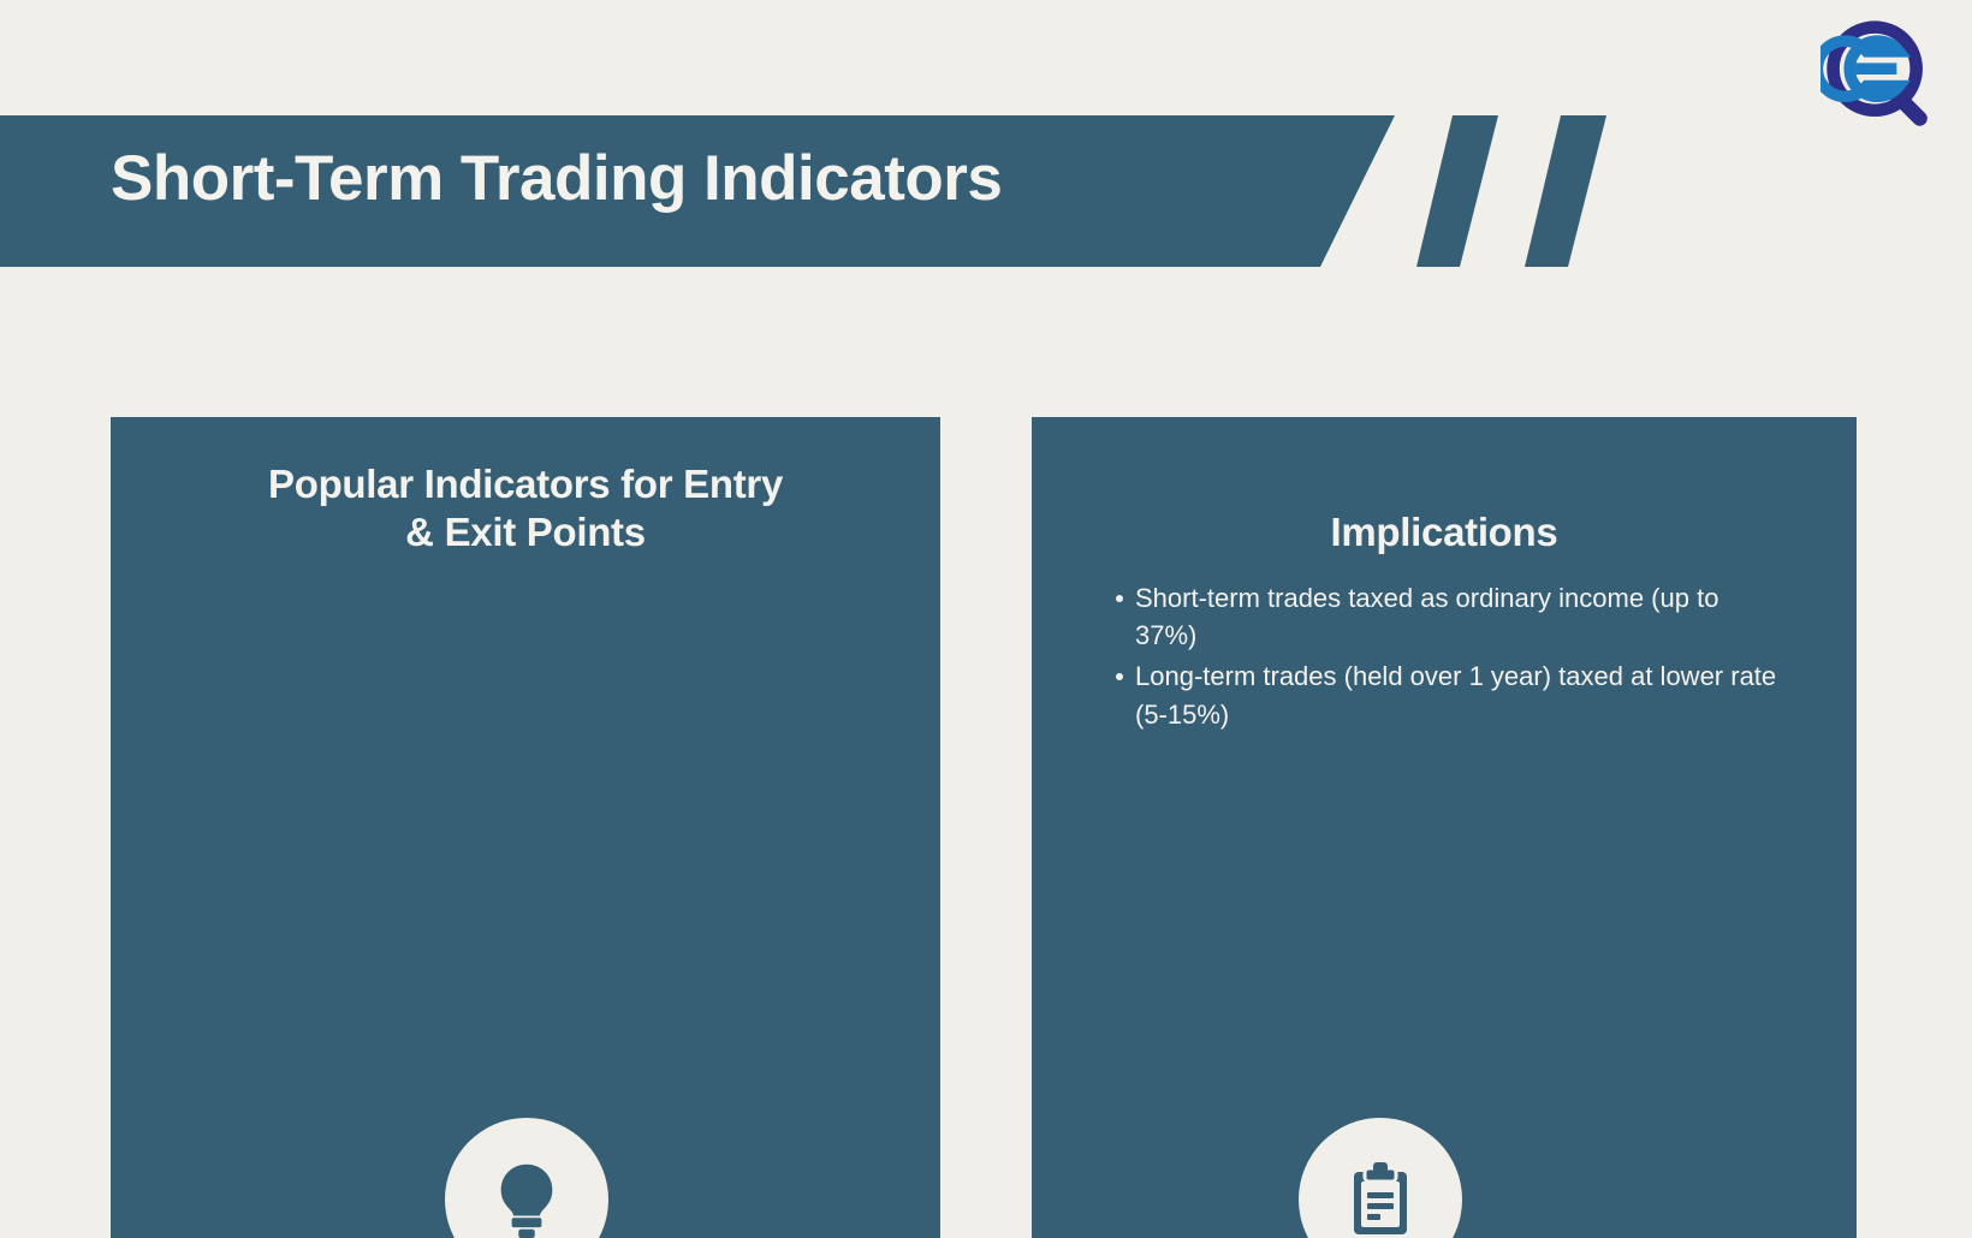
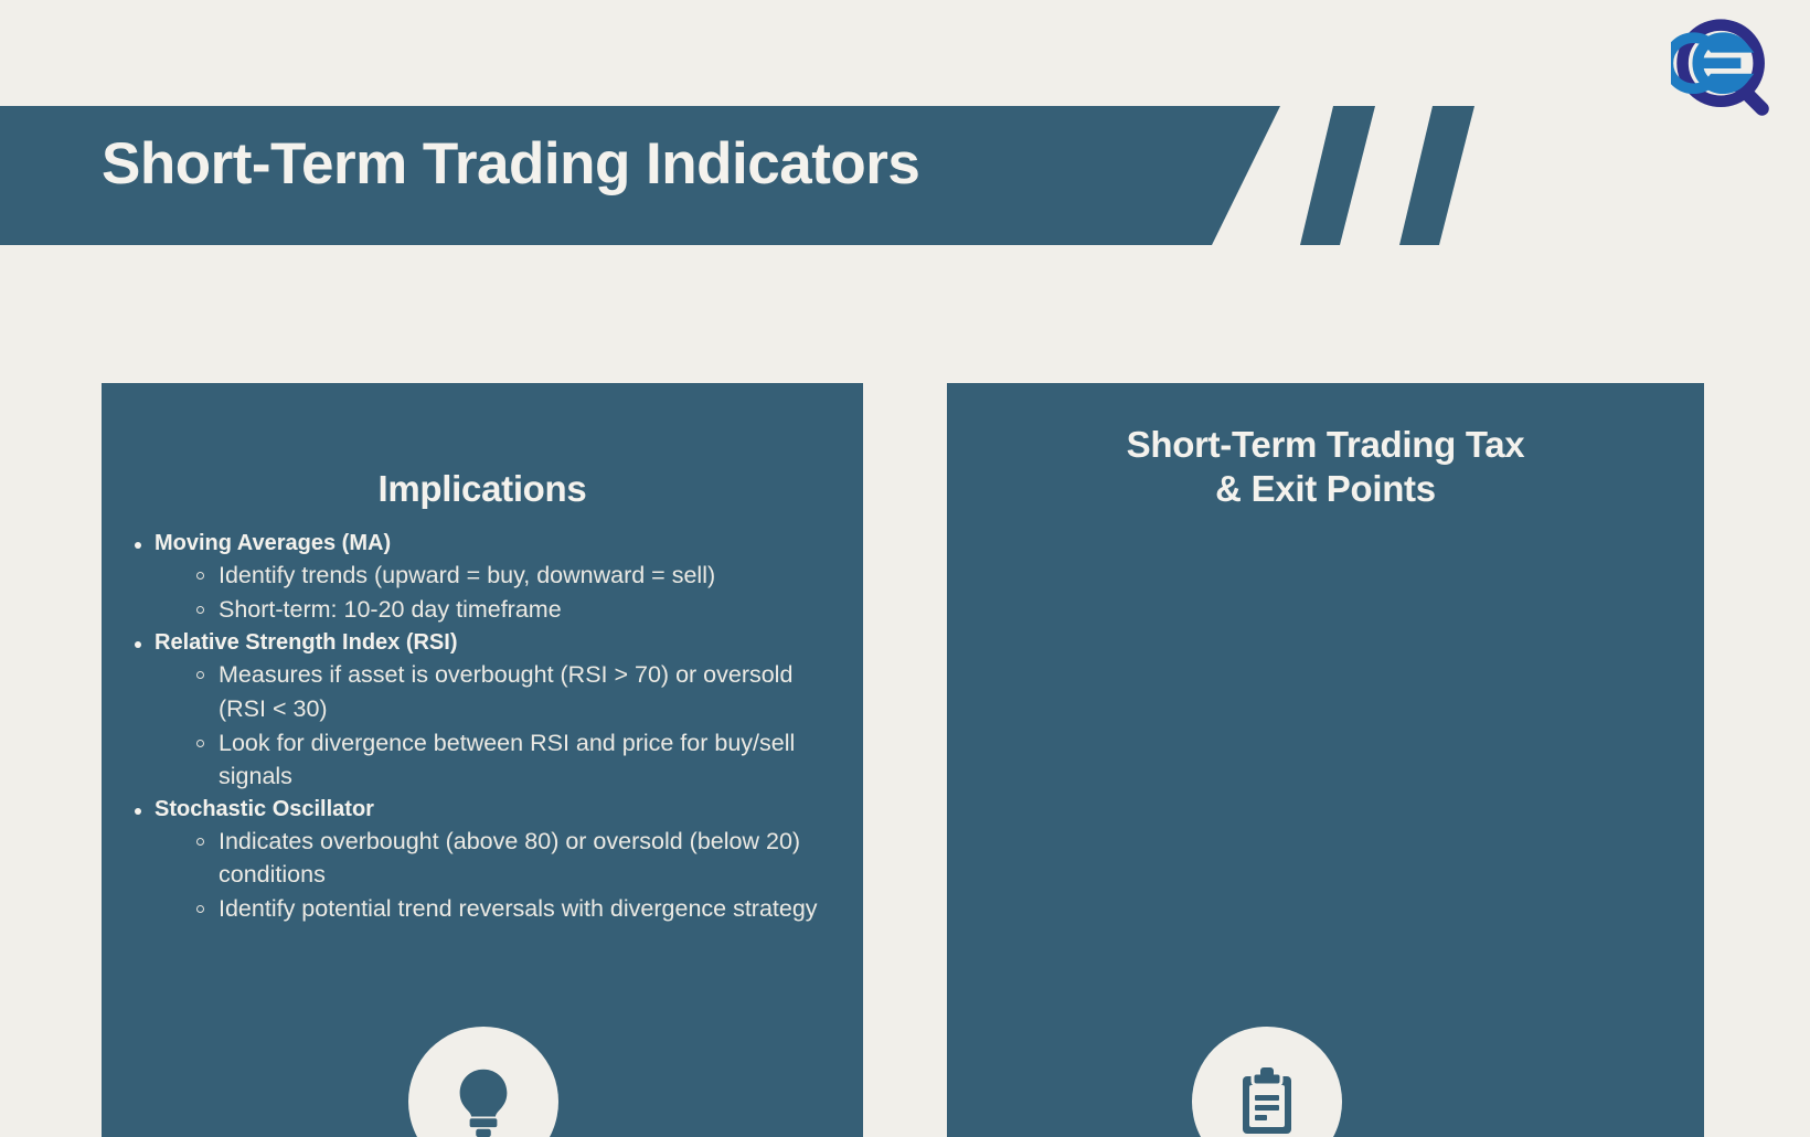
  Short-Term Trading Indicators
- Popular Indicators for Entry
- & Exit Points
+ Implications
+ Moving Averages (MA)
+ Identify trends (upward = buy, downward = sell)
+ Short-term: 10-20 day timeframe
+ Relative Strength Index (RSI)
+ Measures if asset is overbought (RSI > 70) or oversold (RSI < 30)
+ Look for divergence between RSI and price for buy/sell signals
+ Stochastic Oscillator
+ Indicates overbought (above 80) or oversold (below 20) conditions
+ Identify potential trend reversals with divergence strategy
+ Short-Term Trading Tax
- Implications
+ & Exit Points
- Short-term trades taxed as ordinary income (up to 37%)
- Long-term trades (held over 1 year) taxed at lower rate (5-15%)
